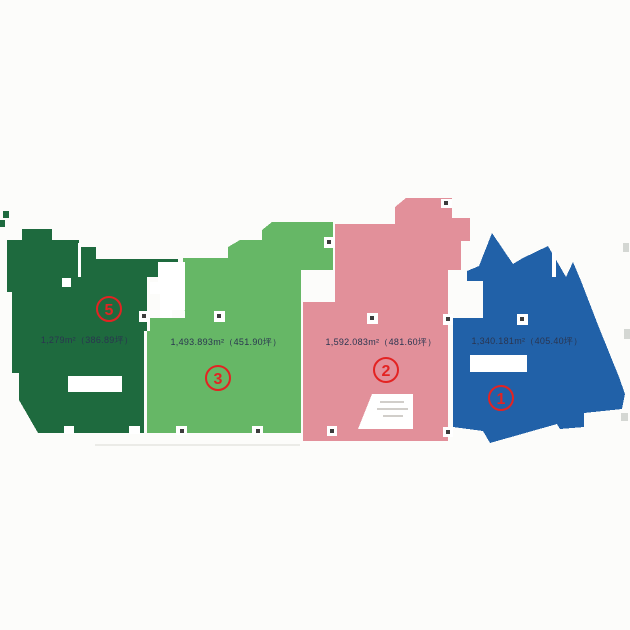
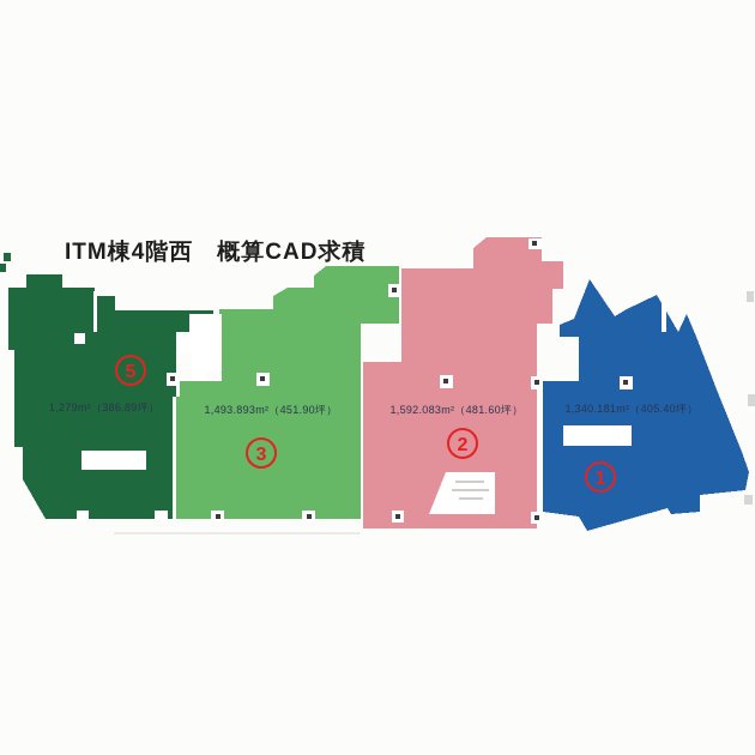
+ ITM棟4階西 概算CAD求積
  1,279m²（386.89坪）
  1,493.893m²（451.90坪）
  1,592.083m²（481.60坪）
  1,340.181m²（405.40坪）
  5
  3
  2
  1
